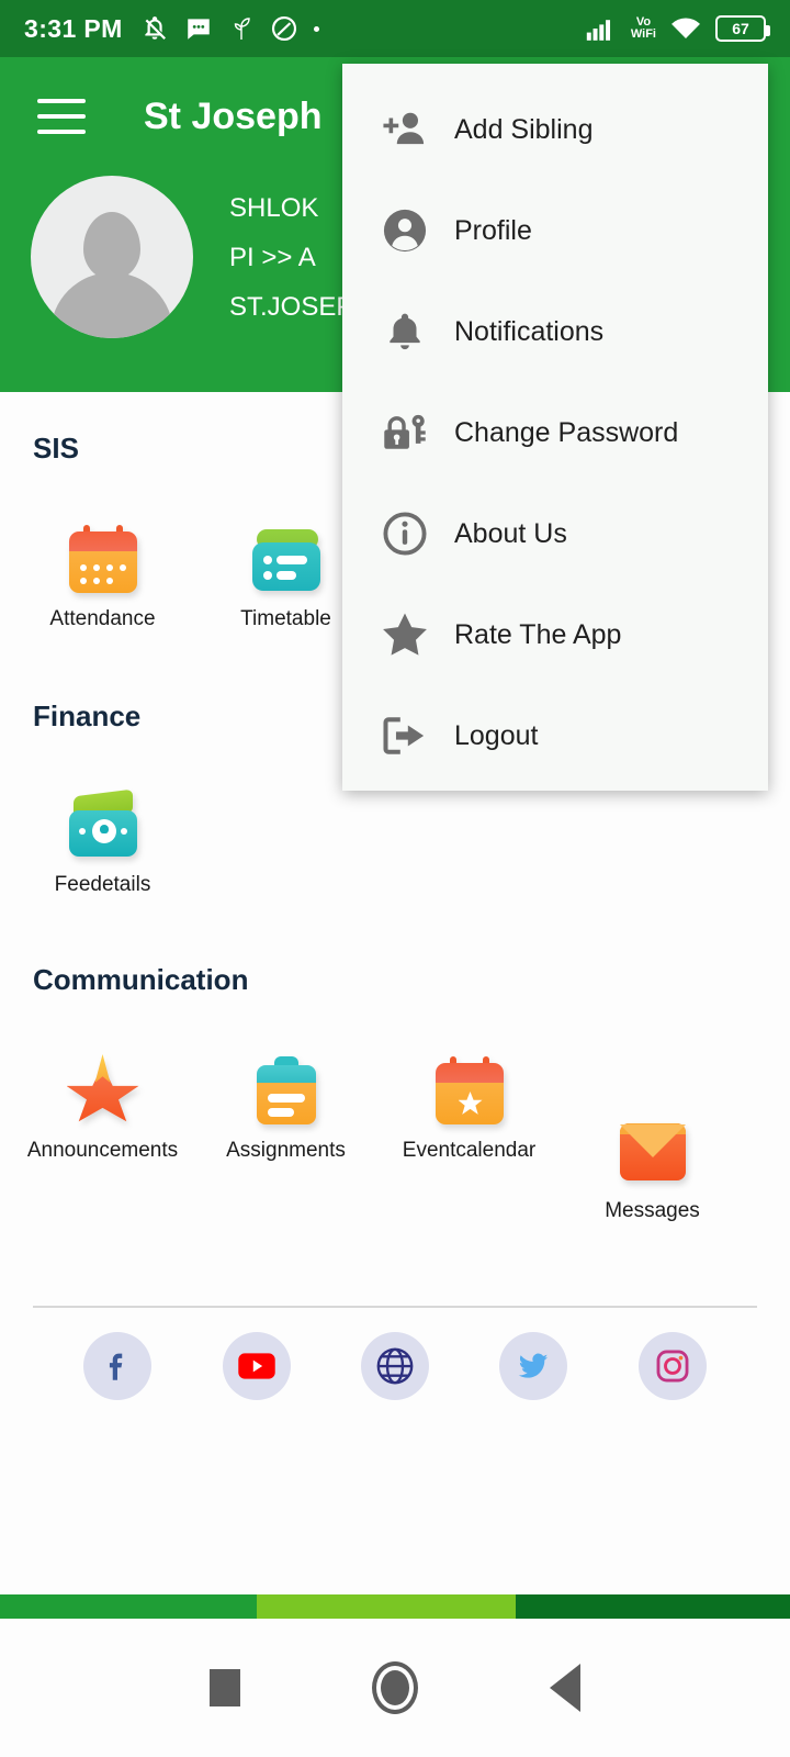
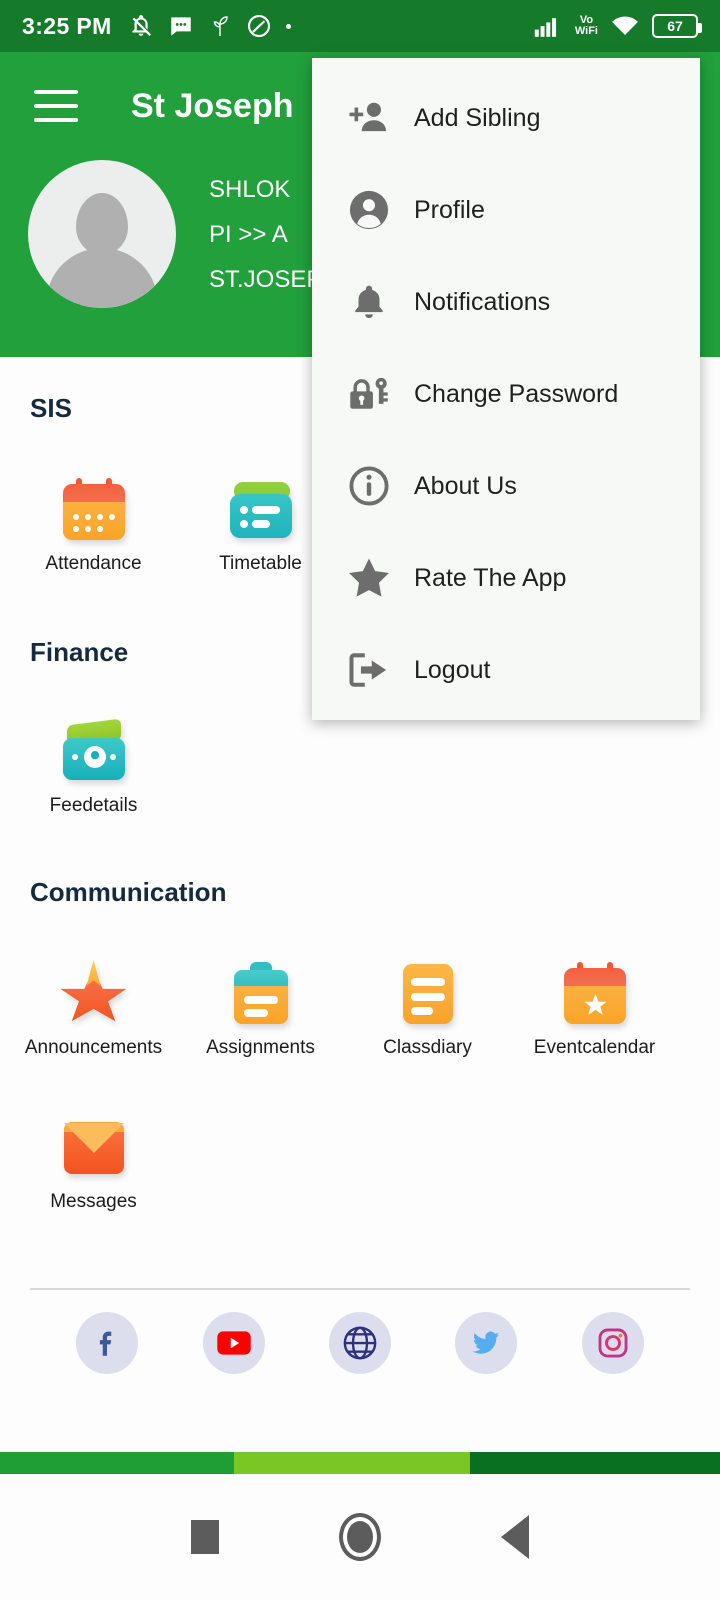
- 3:31 PM
+ 3:25 PM
  Vo
  WiFi
  67
  St Joseph
  SHLOK
  PI >> A
  ST.JOSE
  SIS
  Attendance
  Timetable
  Finance
  Feedetails
  Communication
  Announcements
  Assignments
+ Classdiary
  Eventcalendar
  Messages
  Add Sibling
  Profile
  Notifications
  Change Password
  About Us
  Rate The App
  Logout
